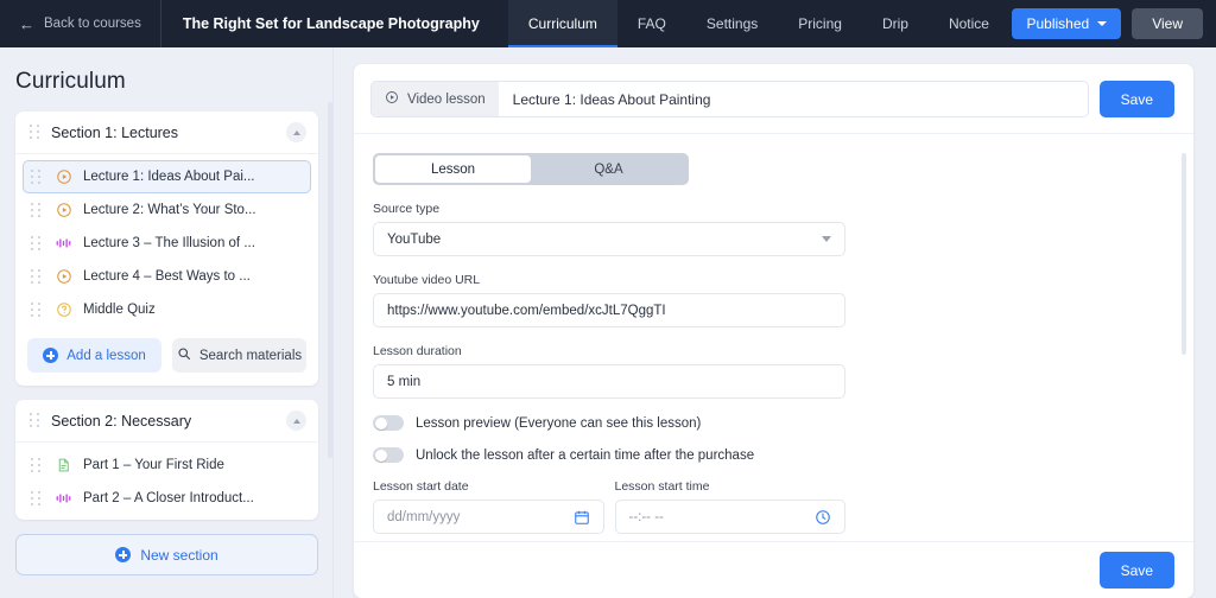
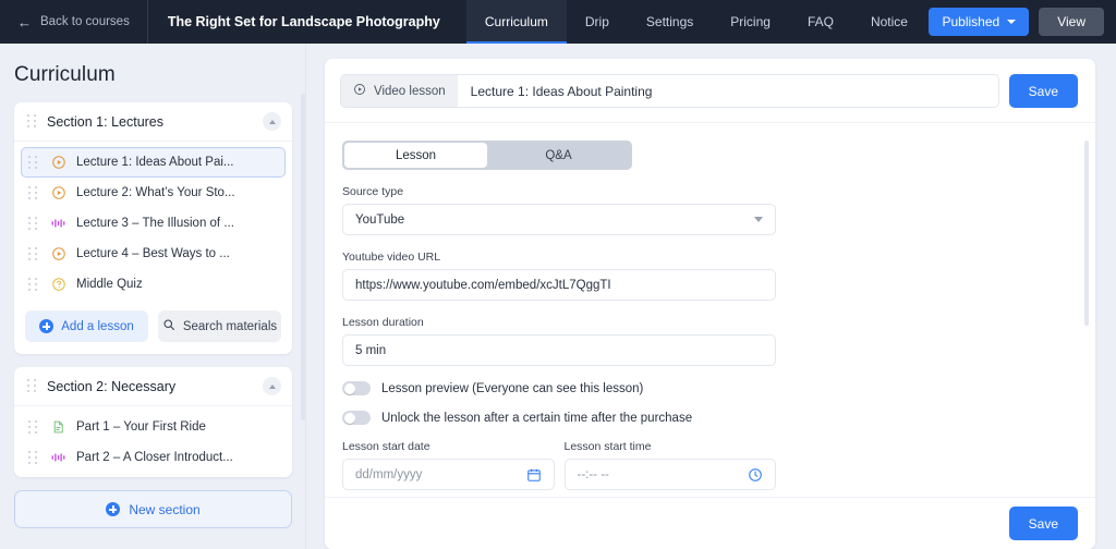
  ←
  Back to courses
  The Right Set for Landscape Photography
  Curriculum
- FAQ
+ Drip
  Settings
  Pricing
- Drip
+ FAQ
  Notice
  Published
  View
  Curriculum
  Section 1: Lectures
  Lecture 1: Ideas About Pai...
  Lecture 2: What’s Your Sto...
  Lecture 3 – The Illusion of ...
  Lecture 4 – Best Ways to ...
  Middle Quiz
  Add a lesson
  Search materials
  Section 2: Necessary
  Part 1 – Your First Ride
  Part 2 – A Closer Introduct...
  New section
  Video lesson
  Lecture 1: Ideas About Painting
  Save
  Lesson
  Q&A
  Source type
  YouTube
  Youtube video URL
  https://www.youtube.com/embed/xcJtL7QggTI
  Lesson duration
  5 min
  Lesson preview (Everyone can see this lesson)
  Unlock the lesson after a certain time after the purchase
  Lesson start date
  dd/mm/yyyy
  Lesson start time
  --:-- --
  Save
